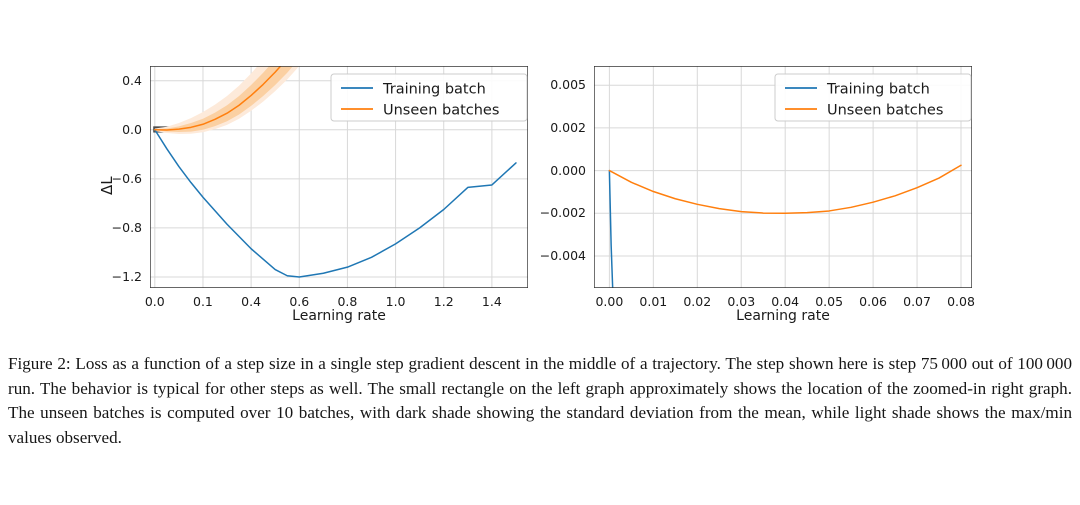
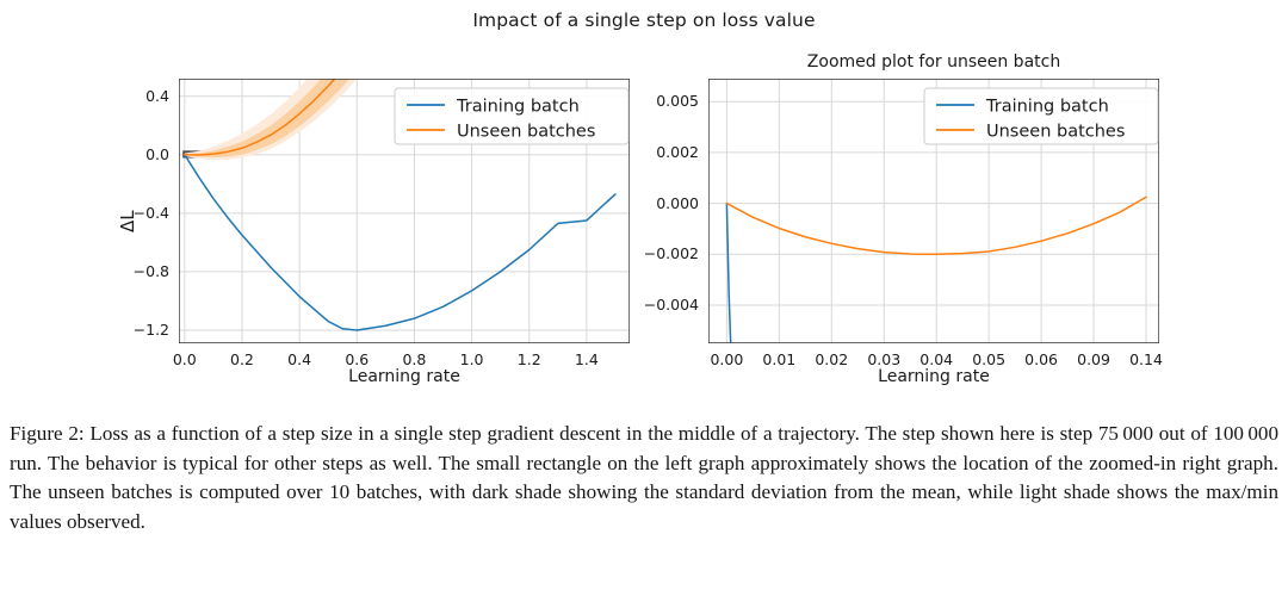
+ Impact of a single step on loss value
  Learning rate
  Training batch
  Unseen batches
+ Zoomed plot for unseen batch
  Learning rate
  Training batch
  Unseen batches
  0.0
- 0.1
+ 0.2
  0.4
  0.6
  0.8
  1.0
  1.2
  1.4
  0.4
  0.0
- −0.6
+ −0.4
  −0.8
  −1.2
  0.00
  0.01
  0.02
  0.03
  0.04
  0.05
  0.06
- 0.07
+ 0.09
- 0.08
+ 0.14
  0.005
  0.002
  0.000
  −0.002
  −0.004
  Figure 2: Loss as a function of a step size in a single step gradient descent in the middle of a trajectory. The step shown here is step 75 000 out of 100 000 run. The behavior is typical for other steps as well. The small rectangle on the left graph approximately shows the location of the zoomed-in right graph. The unseen batches is computed over 10 batches, with dark shade showing the standard deviation from the mean, while light shade shows the max/min values observed.
